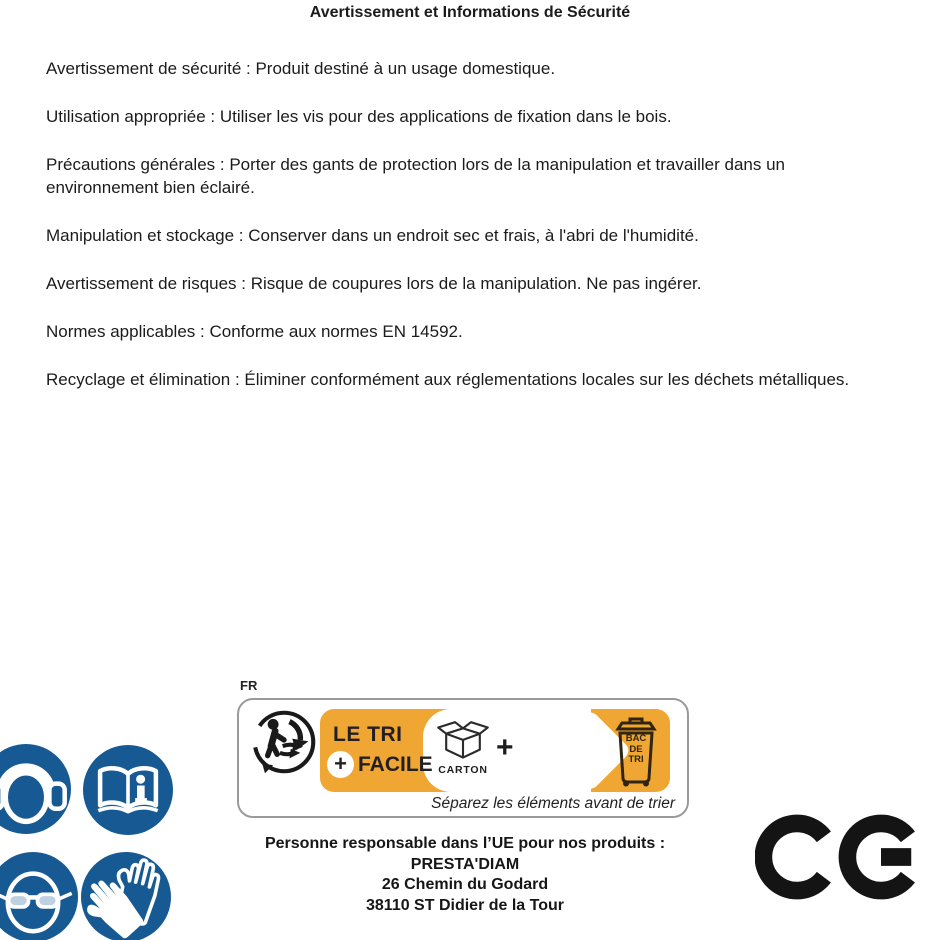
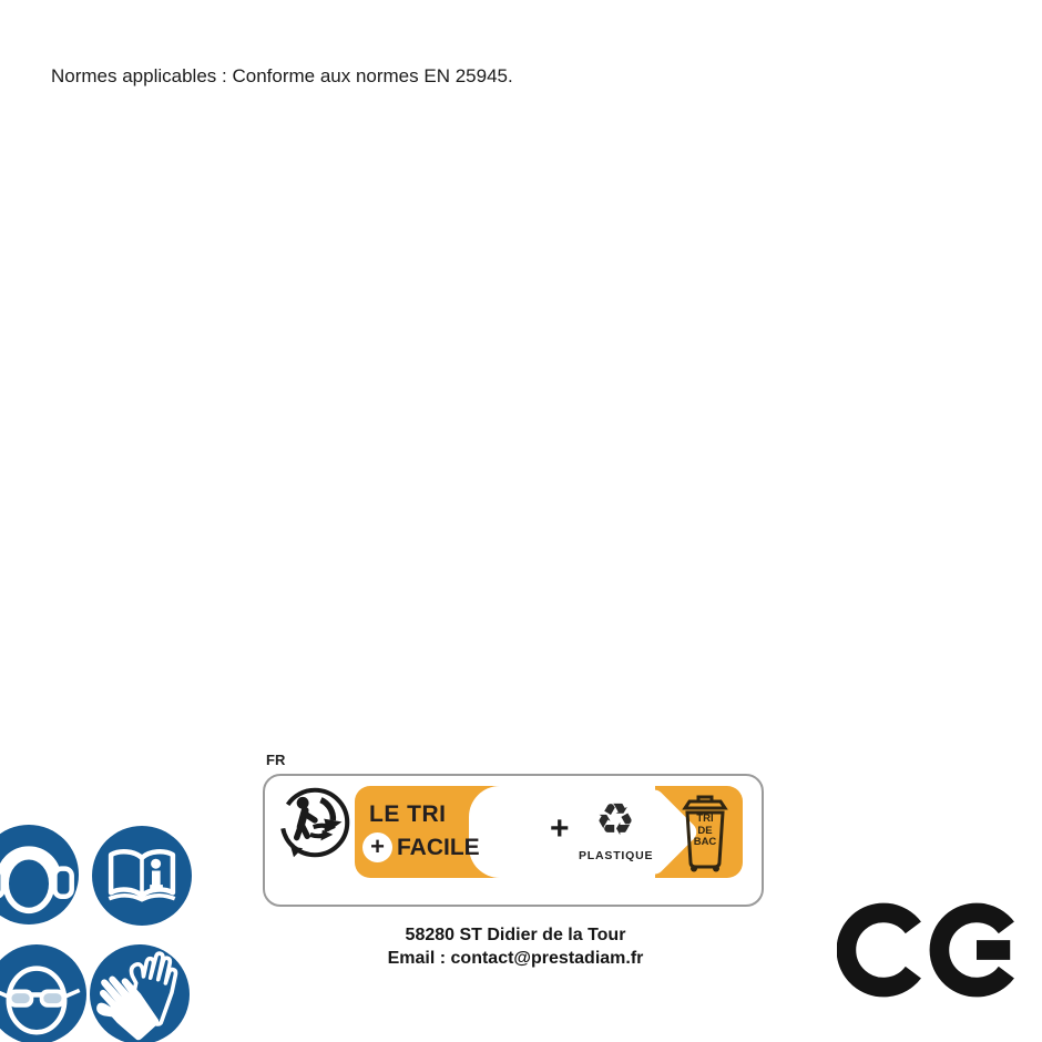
- Avertissement et Informations de Sécurité
- Avertissement de sécurité : Produit destiné à un usage domestique.
- Utilisation appropriée : Utiliser les vis pour des applications de fixation dans le bois.
- Précautions générales : Porter des gants de protection lors de la manipulation et travailler dans un environnement bien éclairé.
- Manipulation et stockage : Conserver dans un endroit sec et frais, à l'abri de l'humidité.
- Avertissement de risques : Risque de coupures lors de la manipulation. Ne pas ingérer.
- Normes applicables : Conforme aux normes EN 14592.
+ Normes applicables : Conforme aux normes EN 25945.
- Recyclage et élimination : Éliminer conformément aux réglementations locales sur les déchets métalliques.
  FR
  LE TRI
  +
  FACILE
- CARTON
  +
+ ♻
+ PLASTIQUE
- BAC
+ TRI
  DE
- TRI
+ BAC
- Séparez les éléments avant de trier
- Personne responsable dans l’UE pour nos produits :
- PRESTA'DIAM
- 26 Chemin du Godard
- 38110 ST Didier de la Tour
+ 58280 ST Didier de la Tour
+ Email : contact@prestadiam.fr
